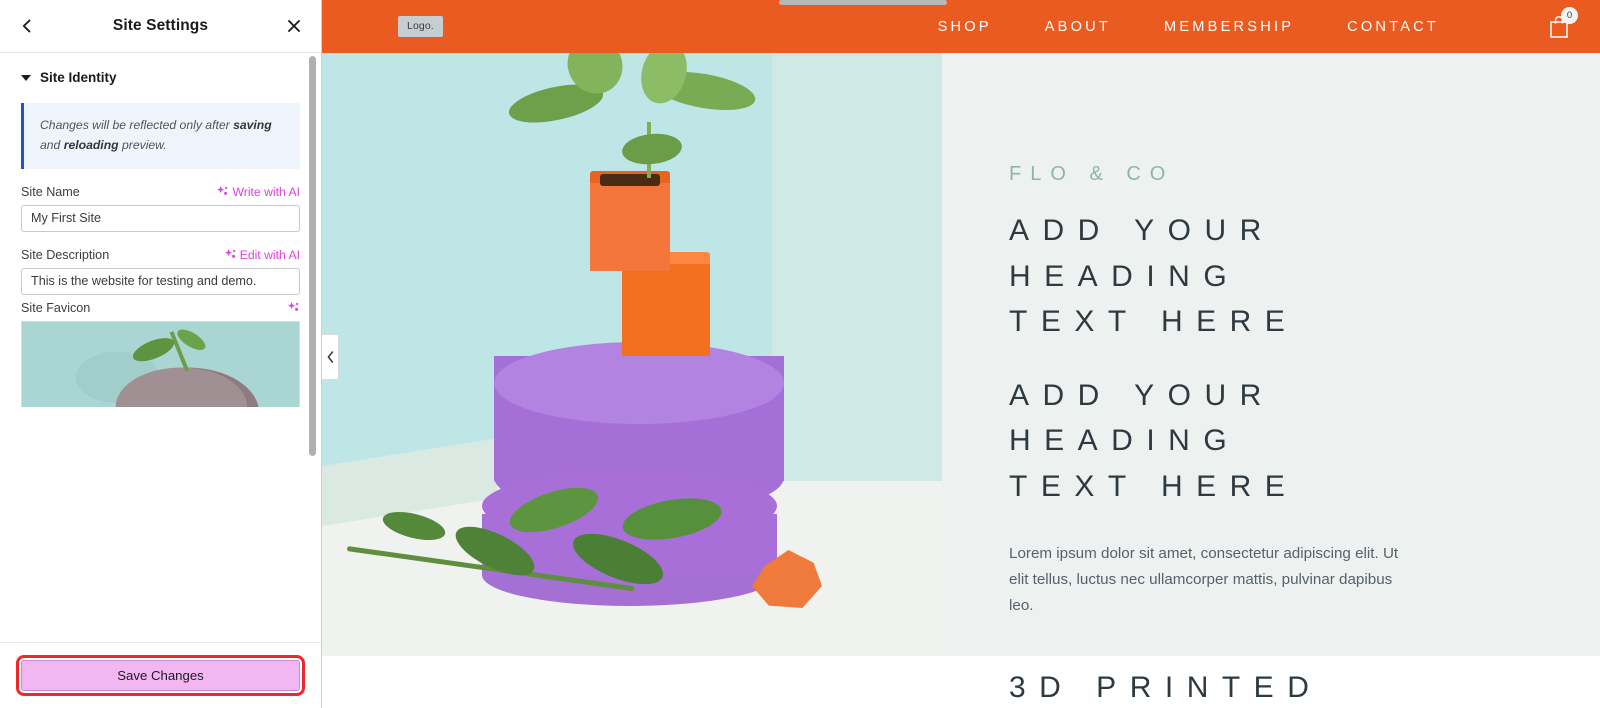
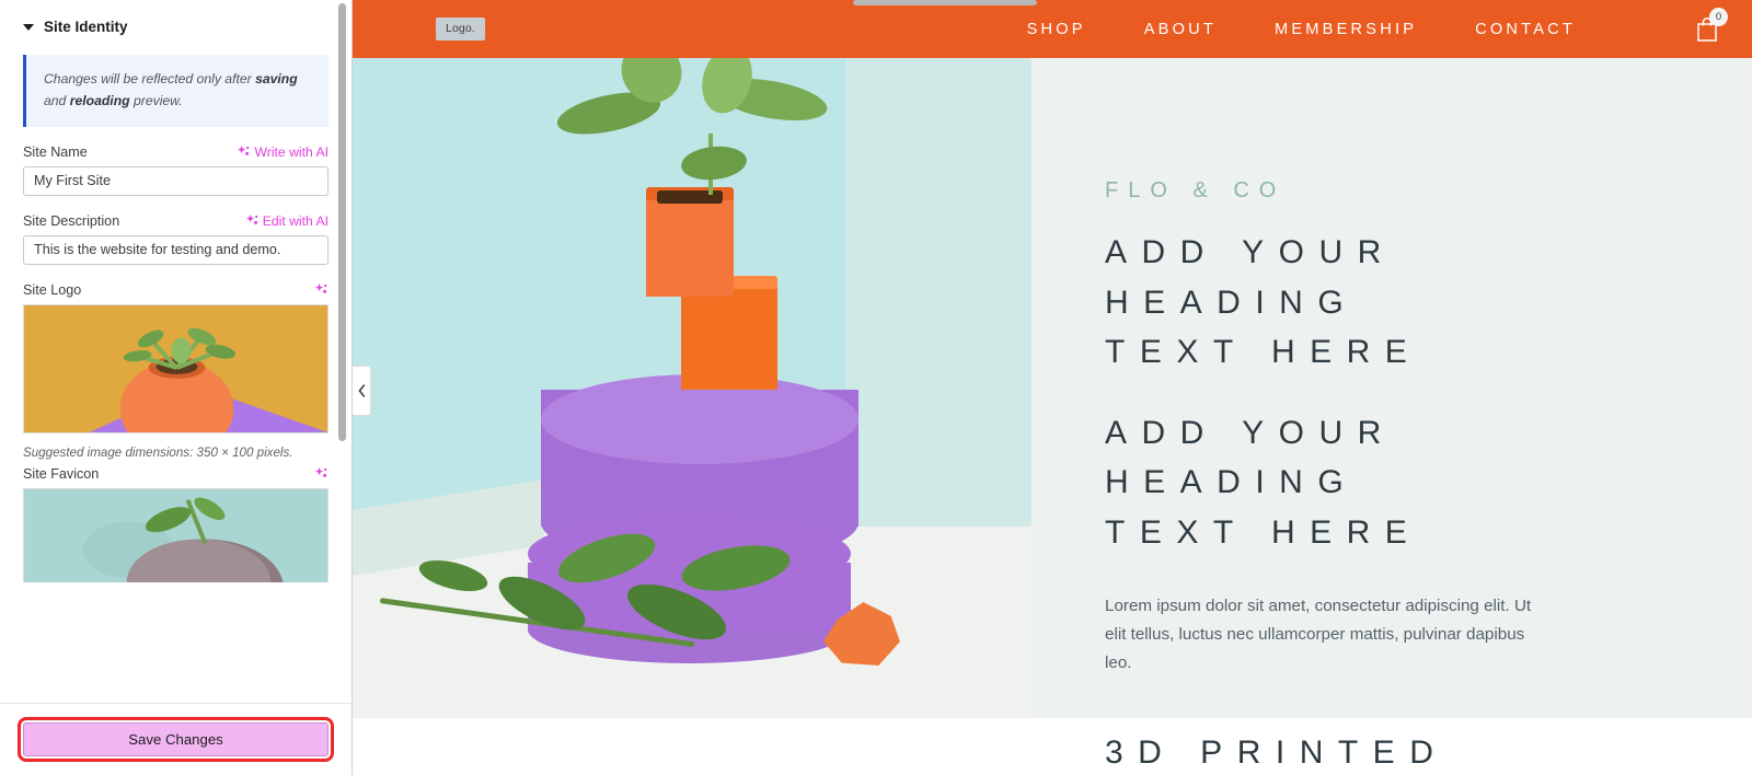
- Site Settings
  Site Identity
  Changes will be reflected only after saving and reloading preview.
  Site Name
  Write with AI
  My First Site
  Site Description
  Edit with AI
  This is the website for testing and demo.
+ Site Logo
+ Suggested image dimensions: 350 × 100 pixels.
  Site Favicon
  Save Changes
  Logo.
  SHOP
  ABOUT
  MEMBERSHIP
  CONTACT
  0
  FLO & CO
  ADD YOUR
  HEADING
  TEXT HERE
  ADD YOUR
  HEADING
  TEXT HERE
  Lorem ipsum dolor sit amet, consectetur adipiscing elit. Ut elit tellus, luctus nec ullamcorper mattis, pulvinar dapibus leo.
  3D PRINTED
